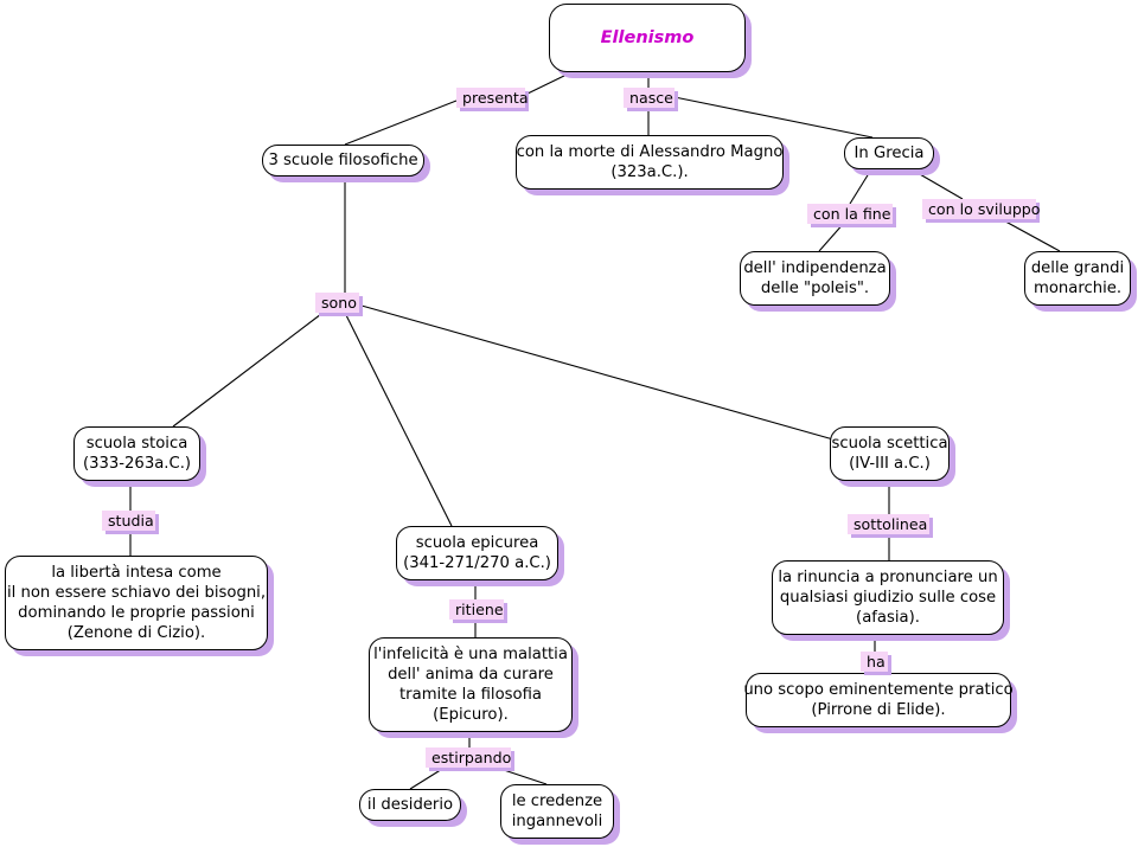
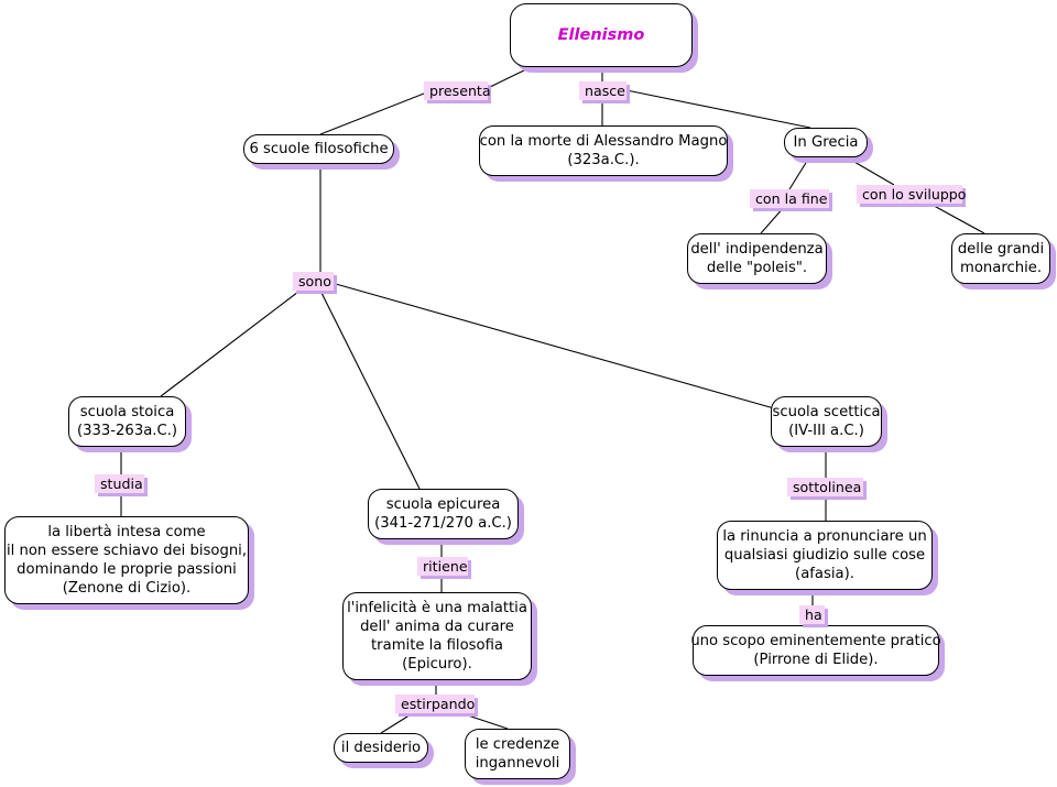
  Ellenismo
- 3 scuole filosofiche
+ 6 scuole filosofiche
  con la morte di Alessandro Magno
  (323a.C.).
  In Grecia
  dell' indipendenza
  delle "poleis".
  delle grandi
  monarchie.
  scuola stoica
  (333-263a.C.)
  la libertà intesa come
  il non essere schiavo dei bisogni,
  dominando le proprie passioni
  (Zenone di Cizio).
  scuola epicurea
  (341-271/270 a.C.)
  l'infelicità è una malattia
  dell' anima da curare
  tramite la filosofia
  (Epicuro).
  il desiderio
  le credenze
  ingannevoli
  scuola scettica
  (IV-III a.C.)
  la rinuncia a pronunciare un
  qualsiasi giudizio sulle cose
  (afasia).
  uno scopo eminentemente pratico
  (Pirrone di Elide).
  presenta
  nasce
  con la fine
  con lo sviluppo
  sono
  studia
  ritiene
  estirpando
  sottolinea
  ha
